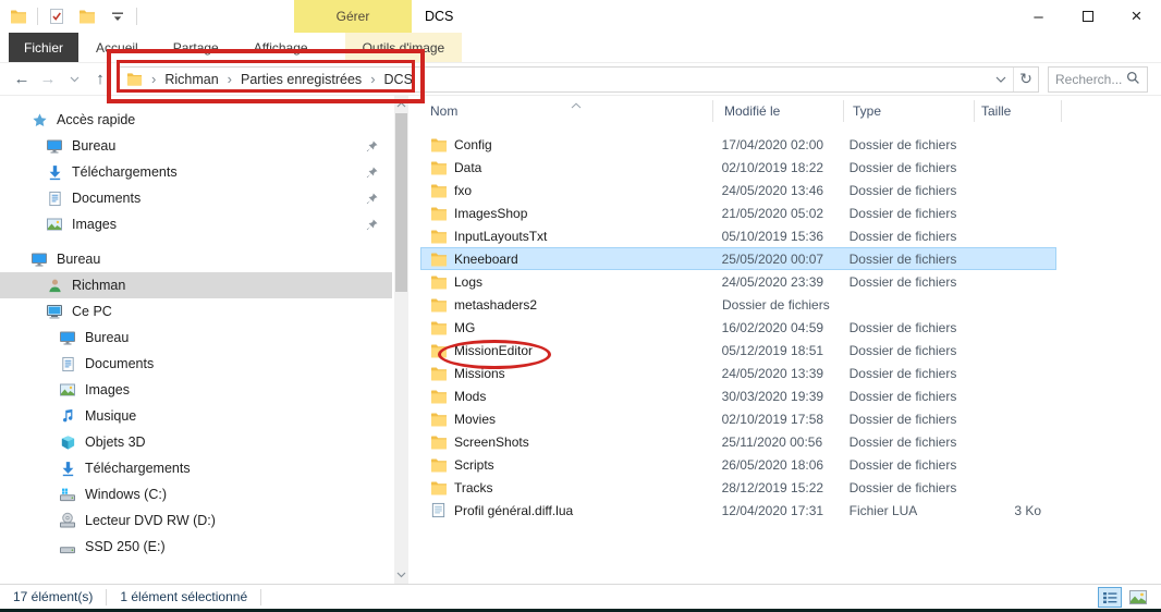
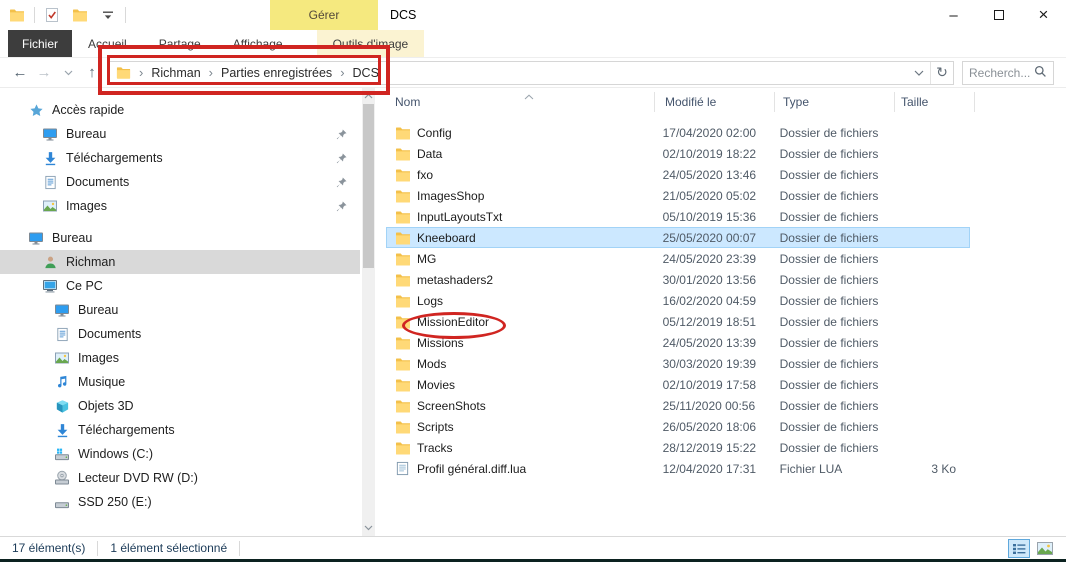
  Gérer
  DCS
  –
  ×
  Fichier
  Accueil
  Partage
  Affichage
  Outils d'image
  ←
  →
  ↑
  ›
  Richman
  ›
  Parties enregistrées
  ›
  DCS
  ↻
  Recherch...
  Accès rapide
  Bureau
  Téléchargements
  Documents
  Images
  Bureau
  Richman
  Ce PC
  Bureau
  Documents
  Images
  Musique
  Objets 3D
  Téléchargements
  Windows (C:)
  Lecteur DVD RW (D:)
  SSD 250 (E:)
  Nom
  Modifié le
  Type
  Taille
  Config
  17/04/2020 02:00
  Dossier de fichiers
  Data
  02/10/2019 18:22
  Dossier de fichiers
  fxo
  24/05/2020 13:46
  Dossier de fichiers
  ImagesShop
  21/05/2020 05:02
  Dossier de fichiers
  InputLayoutsTxt
  05/10/2019 15:36
  Dossier de fichiers
  Kneeboard
  25/05/2020 00:07
  Dossier de fichiers
- Logs
+ MG
  24/05/2020 23:39
  Dossier de fichiers
  metashaders2
+ 30/01/2020 13:56
  Dossier de fichiers
- MG
+ Logs
  16/02/2020 04:59
  Dossier de fichiers
  MissionEditor
  05/12/2019 18:51
  Dossier de fichiers
  Missions
  24/05/2020 13:39
  Dossier de fichiers
  Mods
  30/03/2020 19:39
  Dossier de fichiers
  Movies
  02/10/2019 17:58
  Dossier de fichiers
  ScreenShots
  25/11/2020 00:56
  Dossier de fichiers
  Scripts
  26/05/2020 18:06
  Dossier de fichiers
  Tracks
  28/12/2019 15:22
  Dossier de fichiers
  Profil général.diff.lua
  12/04/2020 17:31
  Fichier LUA
  3 Ko
  17 élément(s)
  1 élément sélectionné
